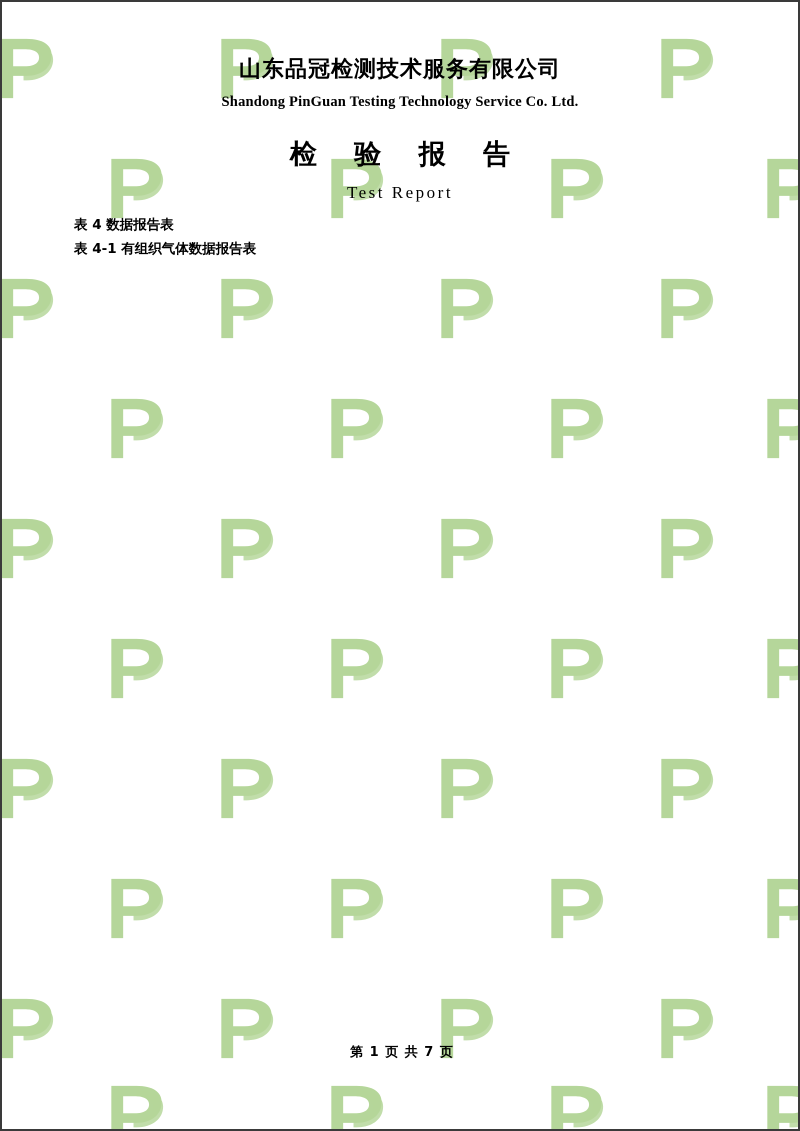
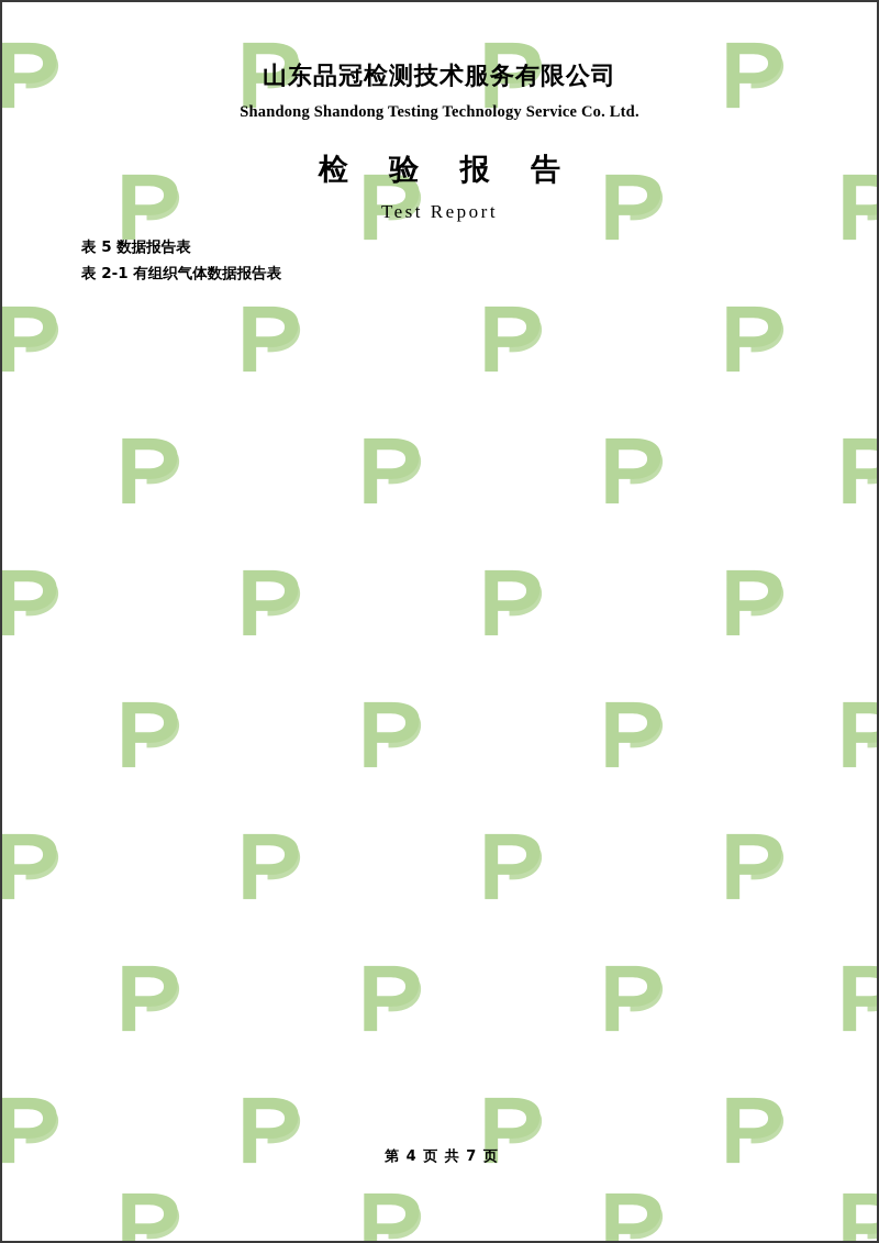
  山东品冠检测技术服务有限公司
- Shandong PinGuan Testing Technology Service Co. Ltd.
+ Shandong Shandong Testing Technology Service Co. Ltd.
  检 验 报 告
  Test Report
- 表 4 数据报告表
+ 表 5 数据报告表
- 表 4-1 有组织气体数据报告表
+ 表 2-1 有组织气体数据报告表
- 第 1 页 共 7 页
+ 第 4 页 共 7 页
